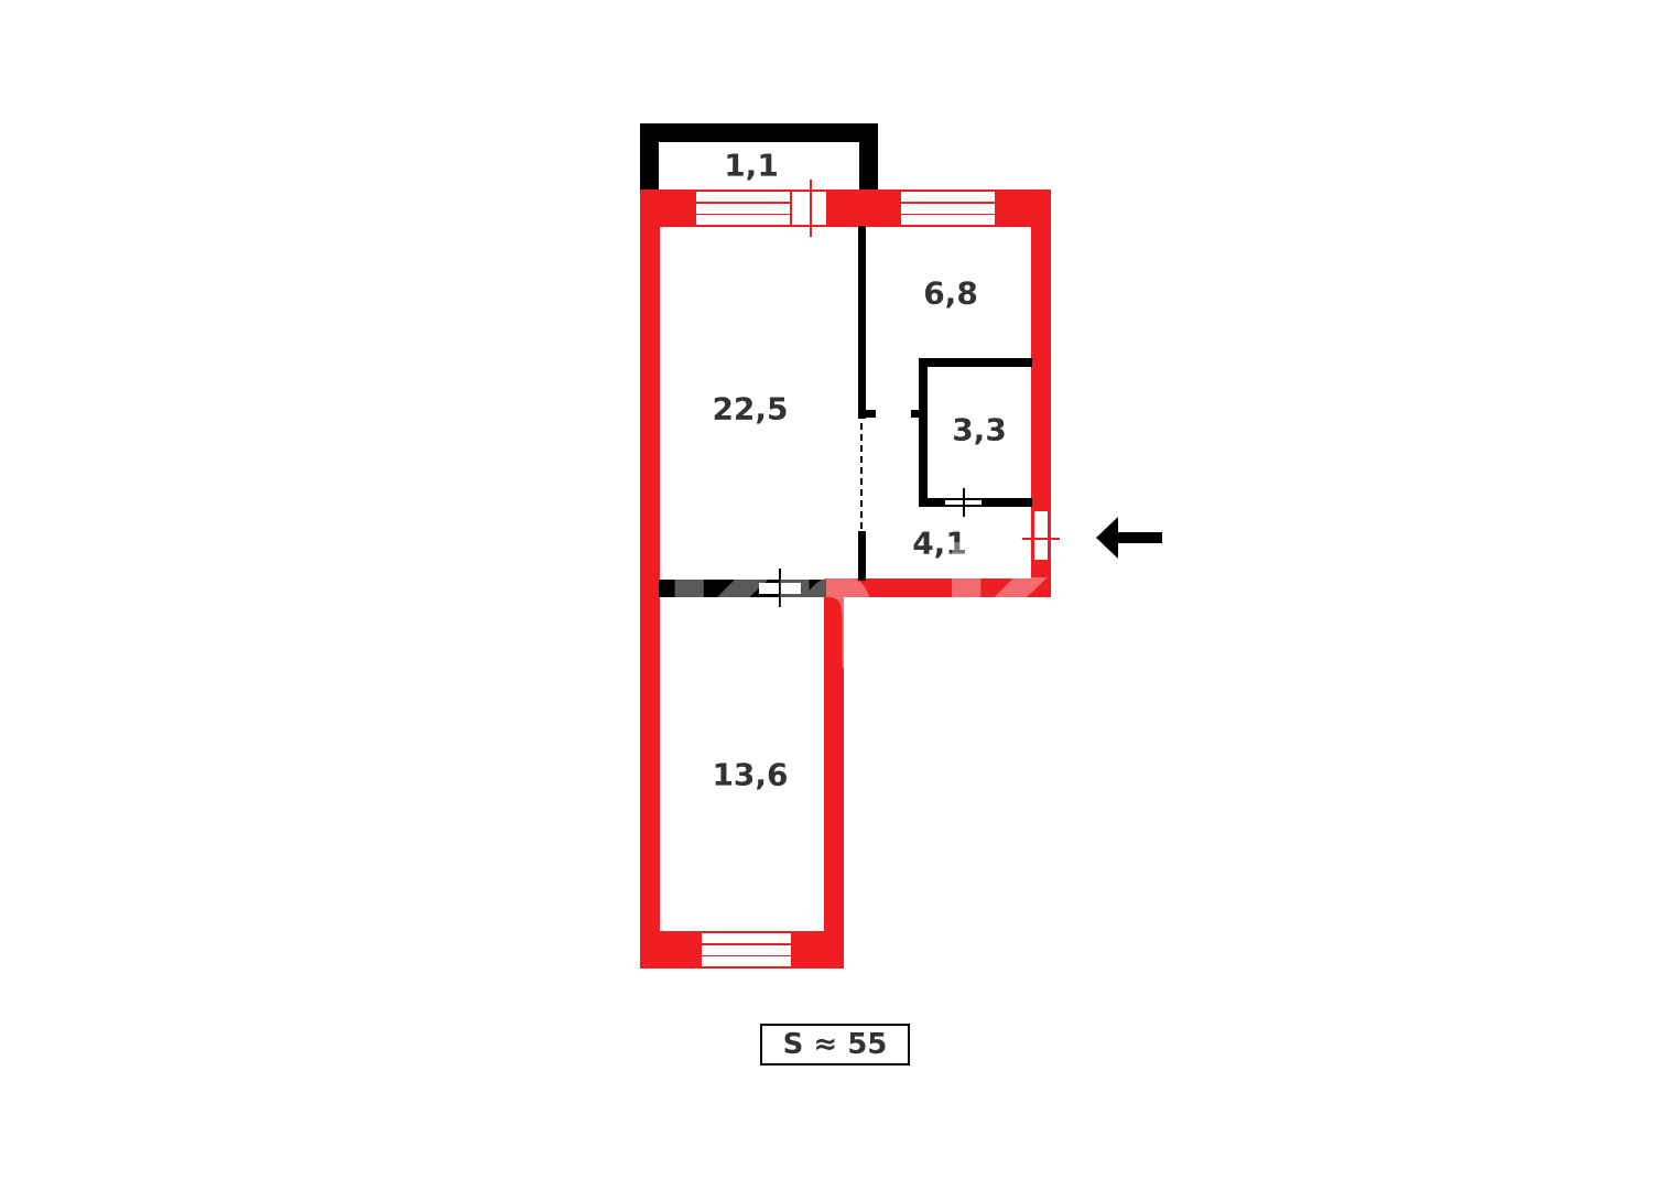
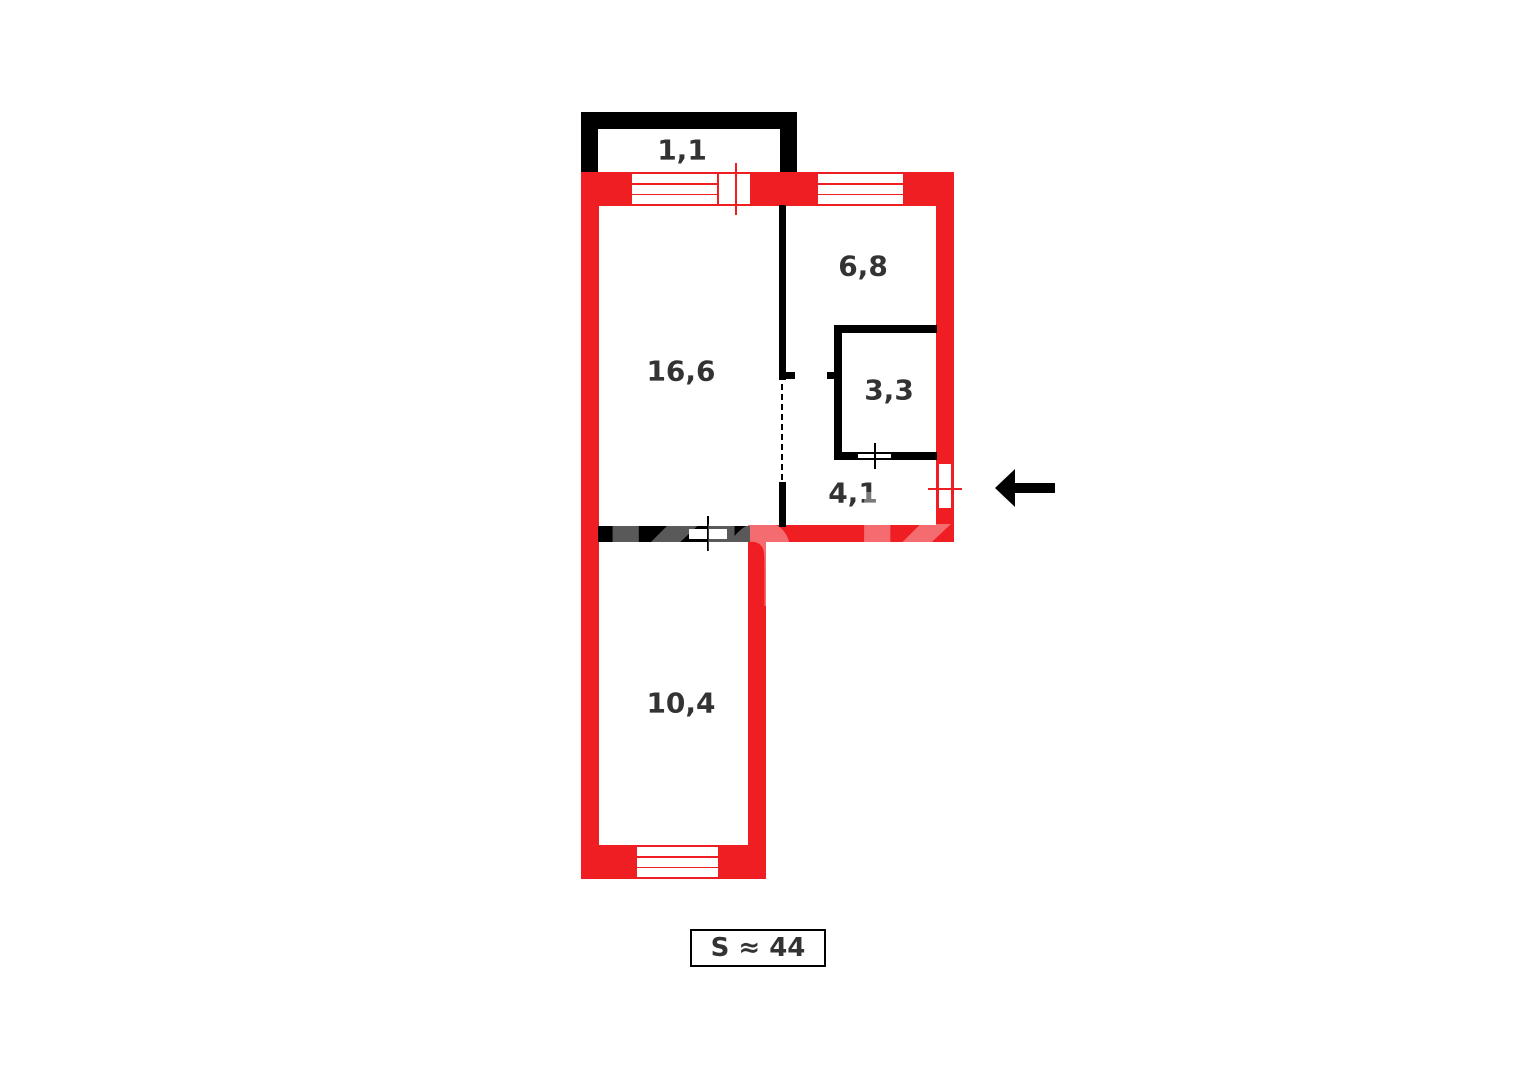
  1,1
- 22,5
+ 16,6
  6,8
  3,3
  4,1
- 13,6
+ 10,4
  kn.kz
- S ≈ 55
+ S ≈ 44
